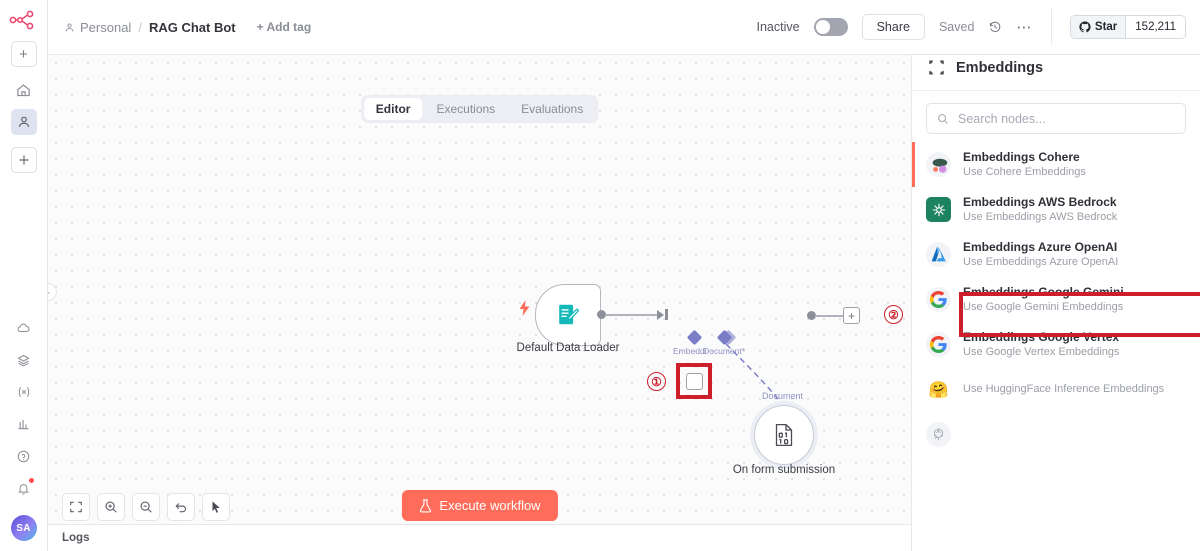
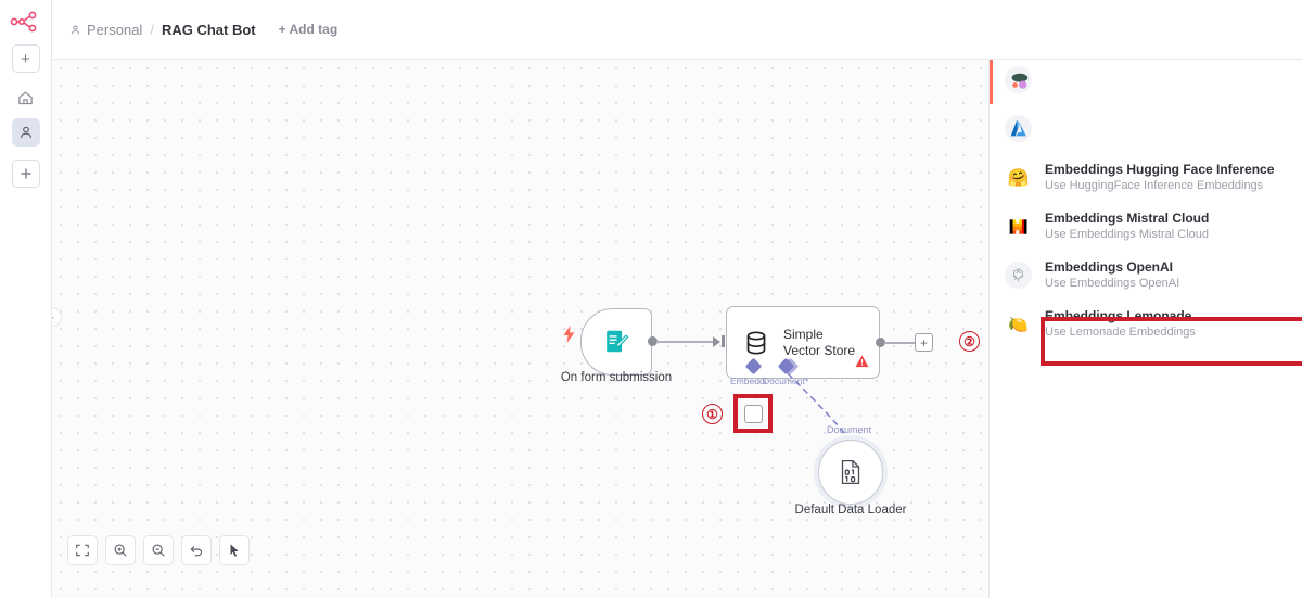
  +
- SA
  Personal
  /
  RAG Chat Bot
  + Add tag
- Inactive
- Share
- Saved
- ⋯
- Star
- 152,211
- Editor
- Executions
- Evaluations
  ▸
- Default Data Loader
+ On form submission
+ Simple Vector Store
  +
  Embeddi
  Document*
  ①
  Document
- On form submission
+ Default Data Loader
- Execute workflow
- Logs
- Embeddings
- Search nodes...
- Embeddings Cohere
- Use Cohere Embeddings
- Embeddings AWS Bedrock
- Use Embeddings AWS Bedrock
- Embeddings Azure OpenAI
- Use Embeddings Azure OpenAI
- Embeddings Google Gemini
- Use Google Gemini Embeddings
- Embeddings Google Vertex
- Use Google Vertex Embeddings
  🤗
+ Embeddings Hugging Face Inference
  Use HuggingFace Inference Embeddings
+ Embeddings Mistral Cloud
+ Use Embeddings Mistral Cloud
+ Embeddings OpenAI
+ Use Embeddings OpenAI
+ 🍋
+ Embeddings Lemonade
+ Use Lemonade Embeddings
  ②
